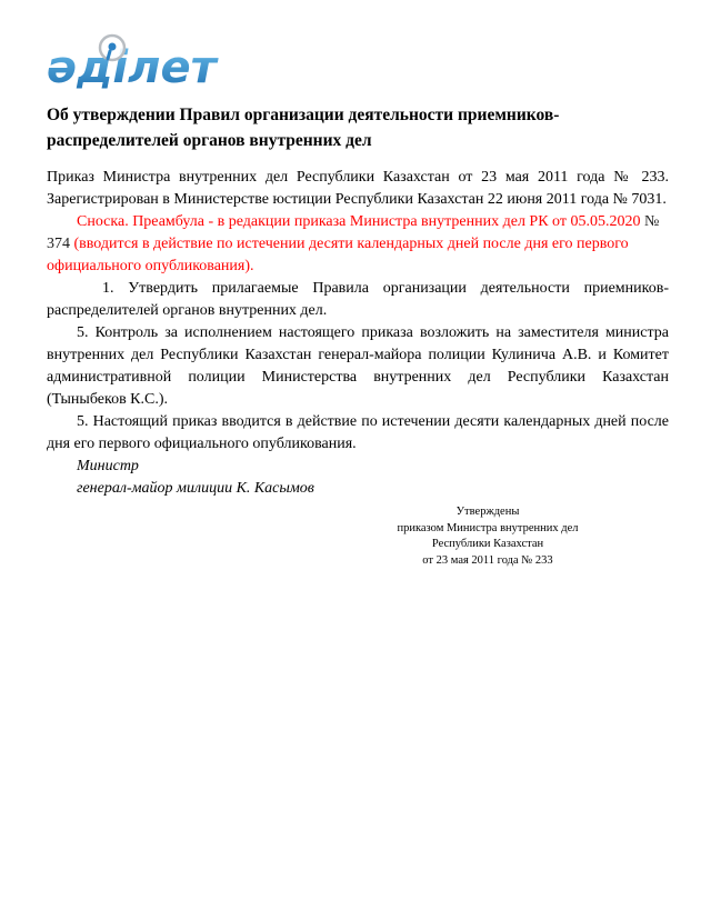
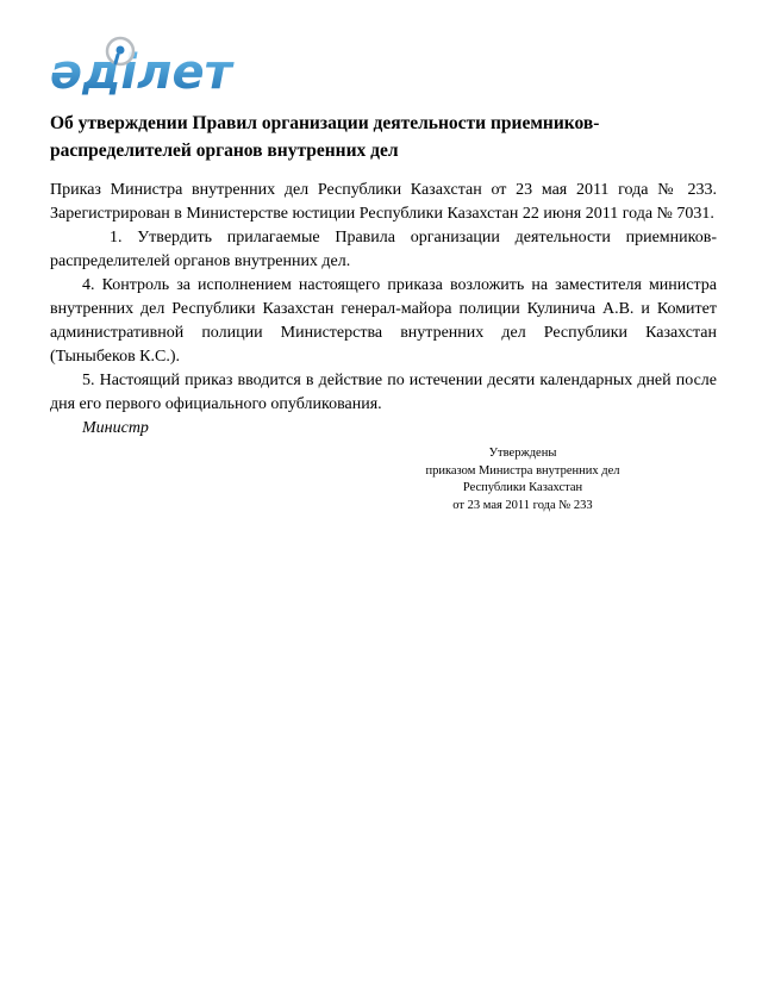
  әділет
  Об утверждении Правил организации деятельности приемников-распределителей органов внутренних дел
  Приказ Министра внутренних дел Республики Казахстан от 23 мая 2011 года № 233. Зарегистрирован в Министерстве юстиции Республики Казахстан 22 июня 2011 года № 7031.
- Сноска. Преамбула - в редакции приказа Министра внутренних дел РК от 05.05.2020 № 374 (вводится в действие по истечении десяти календарных дней после дня его первого официального опубликования).
  1. Утвердить прилагаемые Правила организации деятельности приемников-распределителей органов внутренних дел.
- 5. Контроль за исполнением настоящего приказа возложить на заместителя министра внутренних дел Республики Казахстан генерал-майора полиции Кулинича А.В. и Комитет административной полиции Министерства внутренних дел Республики Казахстан (Тыныбеков К.С.).
+ 4. Контроль за исполнением настоящего приказа возложить на заместителя министра внутренних дел Республики Казахстан генерал-майора полиции Кулинича А.В. и Комитет административной полиции Министерства внутренних дел Республики Казахстан (Тыныбеков К.С.).
  5. Настоящий приказ вводится в действие по истечении десяти календарных дней после дня его первого официального опубликования.
  Министр
- генерал-майор милиции К. Касымов
  Утверждены
  приказом Министра внутренних дел
  Республики Казахстан
  от 23 мая 2011 года № 233
